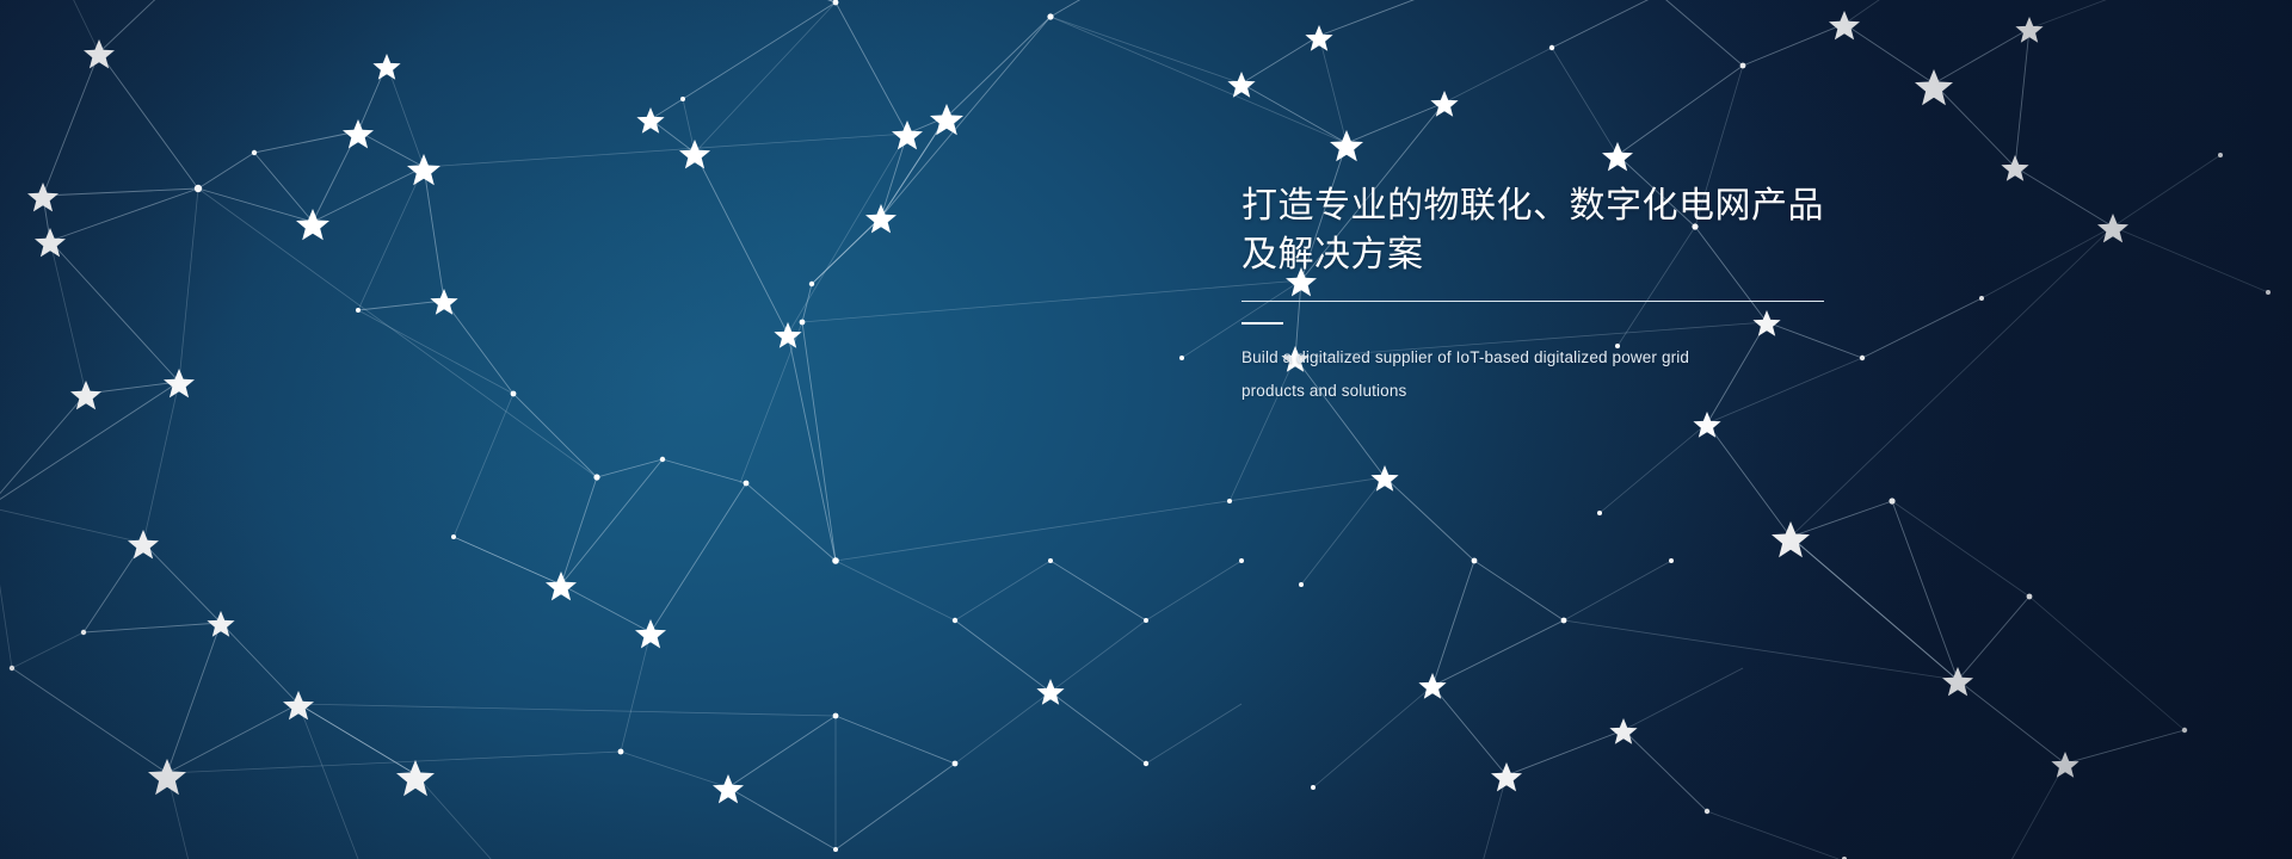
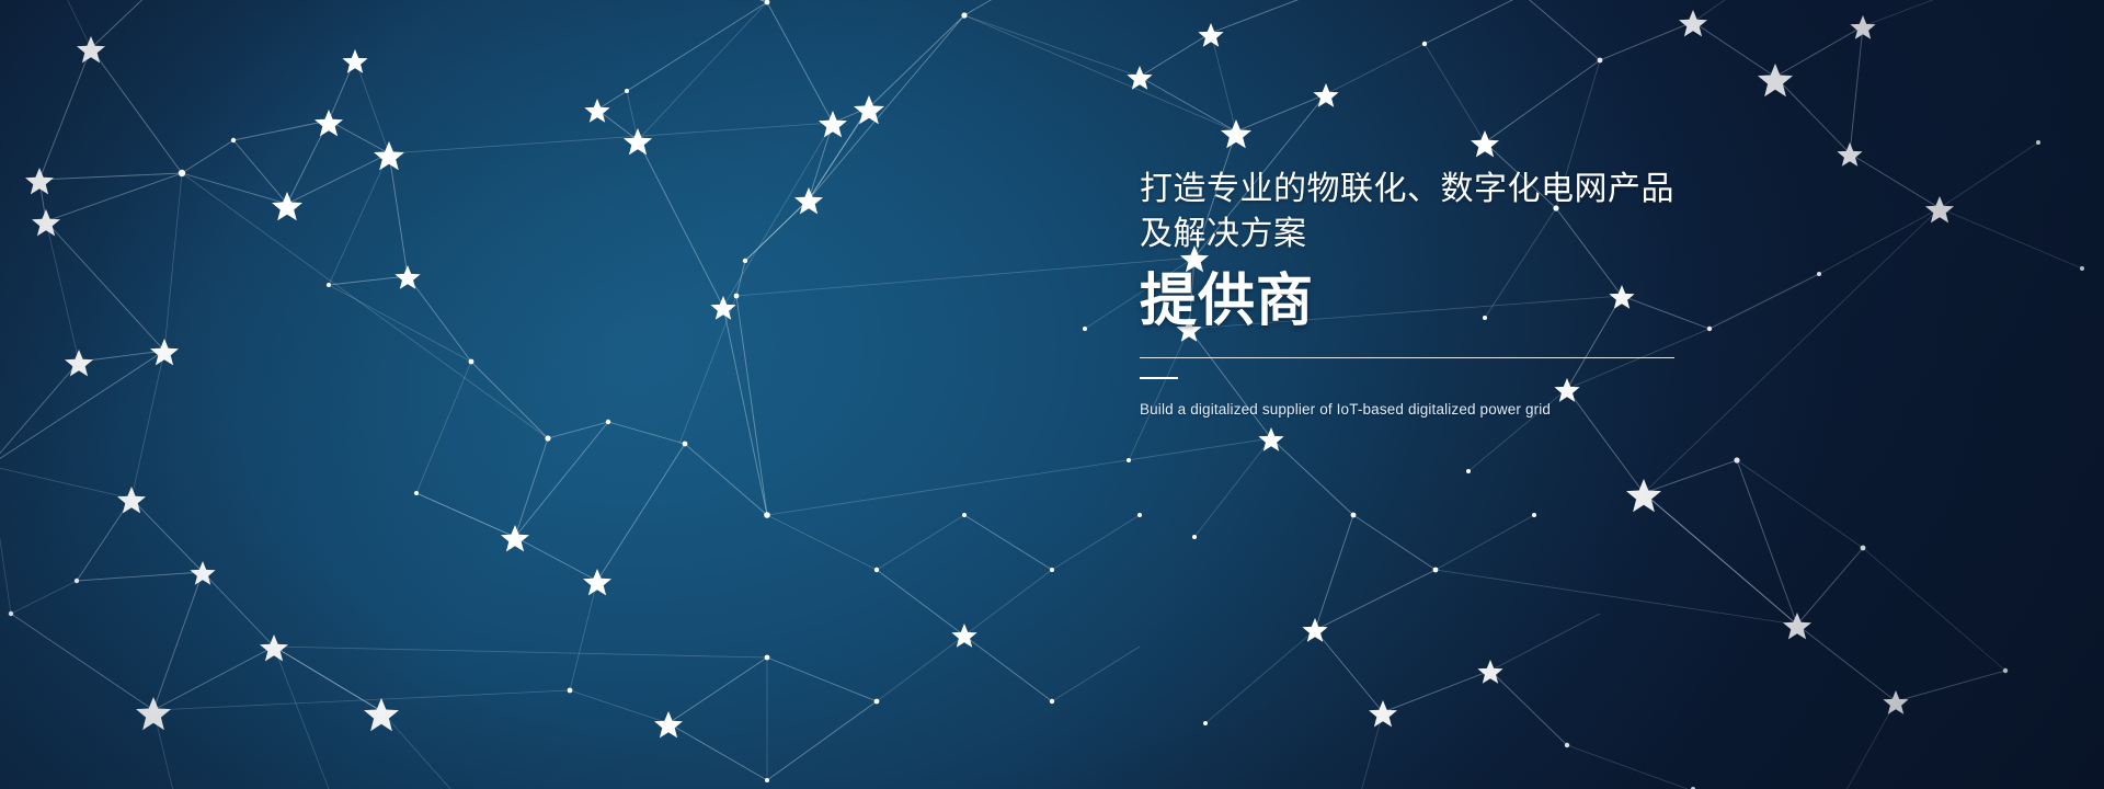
  打造专业的物联化、数字化电网产品
  及解决方案
+ 提供商
  Build a digitalized supplier of IoT-based digitalized power grid
- products and solutions
